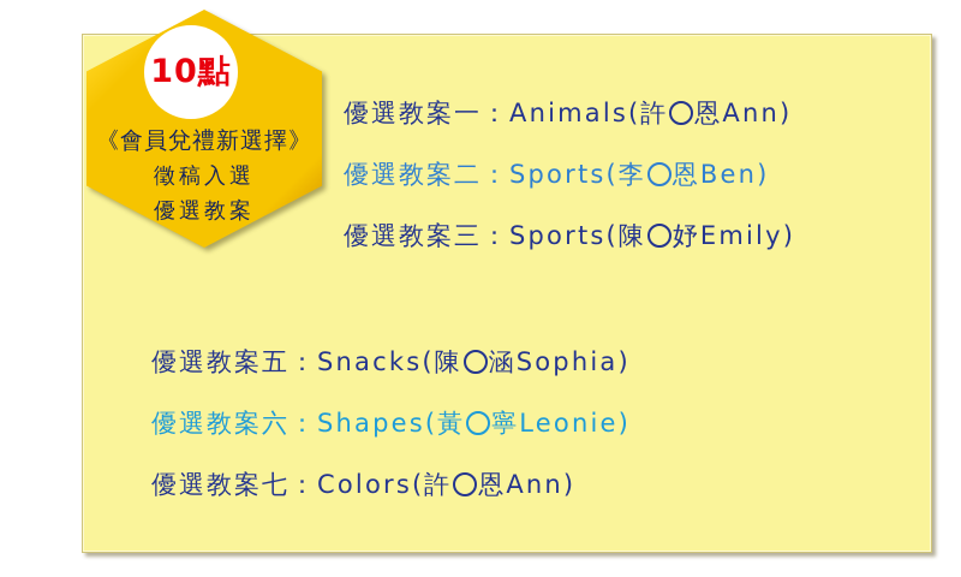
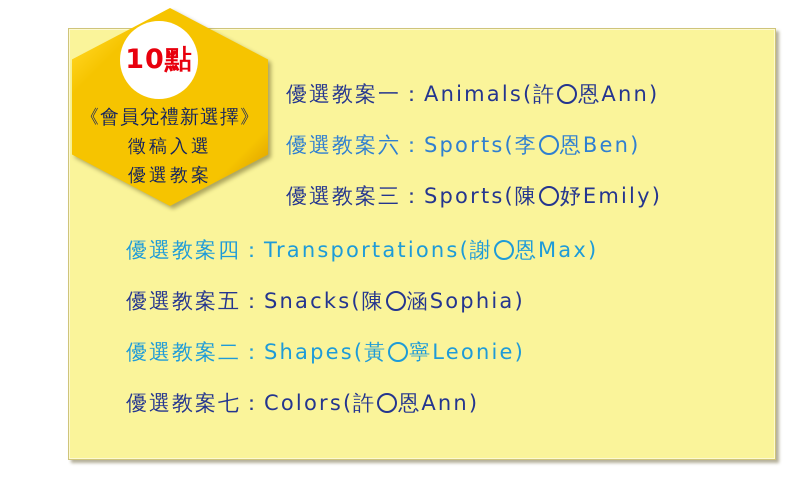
  優選教案一：Animals(許 恩Ann)
- 優選教案二：Sports(李 恩Ben)
+ 優選教案六：Sports(李 恩Ben)
  優選教案三：Sports(陳 妤Emily)
+ 優選教案四：Transportations(謝 恩Max)
  優選教案五：Snacks(陳 涵Sophia)
- 優選教案六：Shapes(黃 寧Leonie)
+ 優選教案二：Shapes(黃 寧Leonie)
  優選教案七：Colors(許 恩Ann)
  10點
  《會員兌禮新選擇》
  徵稿入選
  優選教案
